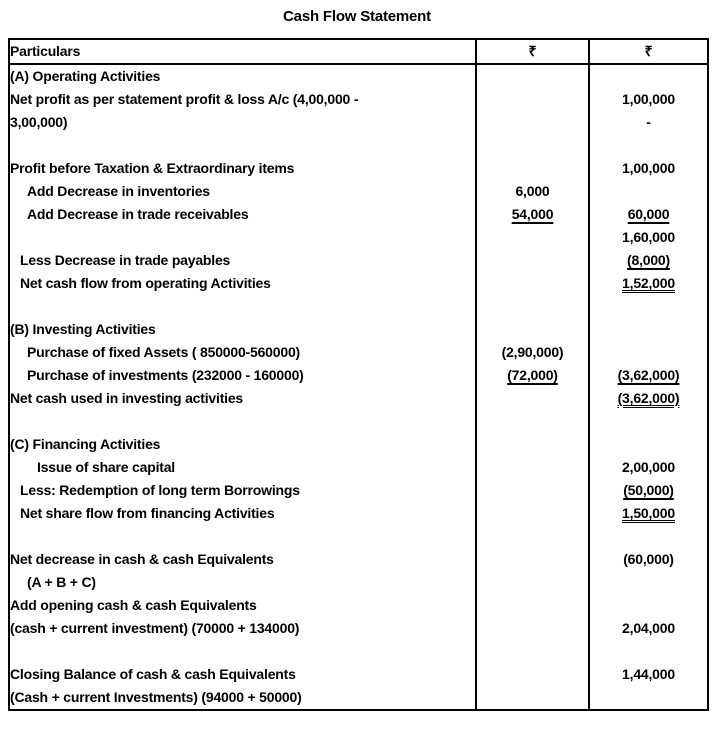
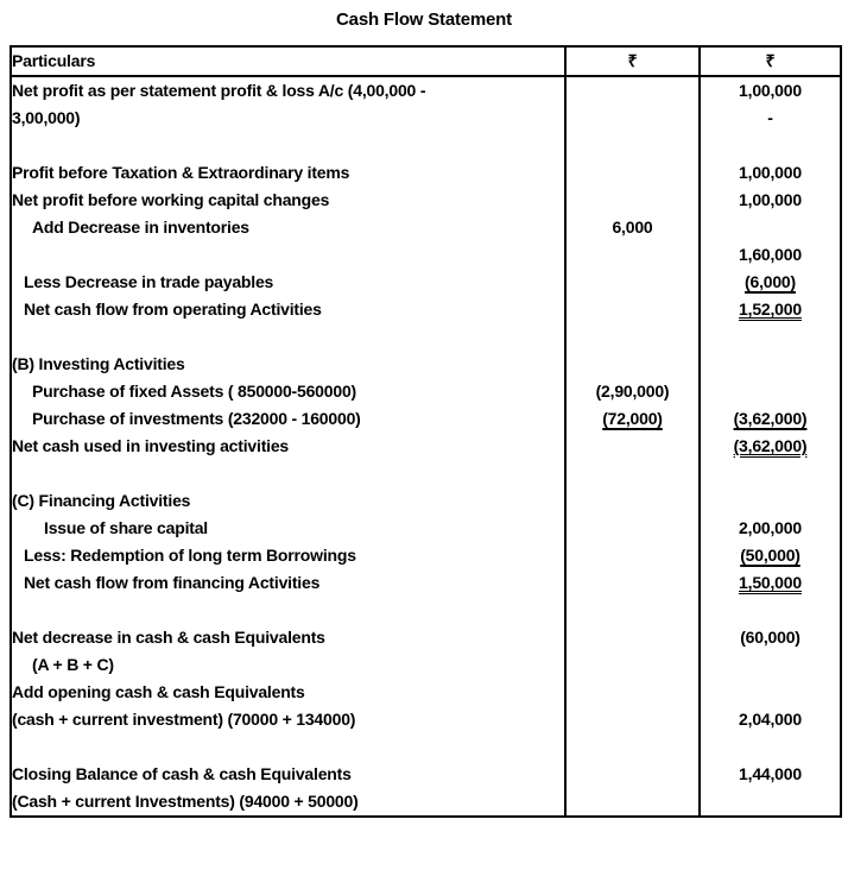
  Cash Flow Statement
  Particulars	₹	₹
- (A) Operating Activities
  Net profit as per statement profit & loss A/c (4,00,000 -		1,00,000
  3,00,000)		-
  Profit before Taxation & Extraordinary items		1,00,000
+ Net profit before working capital changes		1,00,000
  Add Decrease in inventories	6,000
- Add Decrease in trade receivables	54,000	60,000
  		1,60,000
- Less Decrease in trade payables		(8,000)
+ Less Decrease in trade payables		(6,000)
  Net cash flow from operating Activities		1,52,000
  (B) Investing Activities
  Purchase of fixed Assets ( 850000-560000)	(2,90,000)
  Purchase of investments (232000 - 160000)	(72,000)	(3,62,000)
  Net cash used in investing activities		(3,62,000)
  (C) Financing Activities
  Issue of share capital		2,00,000
  Less: Redemption of long term Borrowings		(50,000)
- Net share flow from financing Activities		1,50,000
+ Net cash flow from financing Activities		1,50,000
  Net decrease in cash & cash Equivalents		(60,000)
  (A + B + C)
  Add opening cash & cash Equivalents
  (cash + current investment) (70000 + 134000)		2,04,000
  Closing Balance of cash & cash Equivalents		1,44,000
  (Cash + current Investments) (94000 + 50000)
